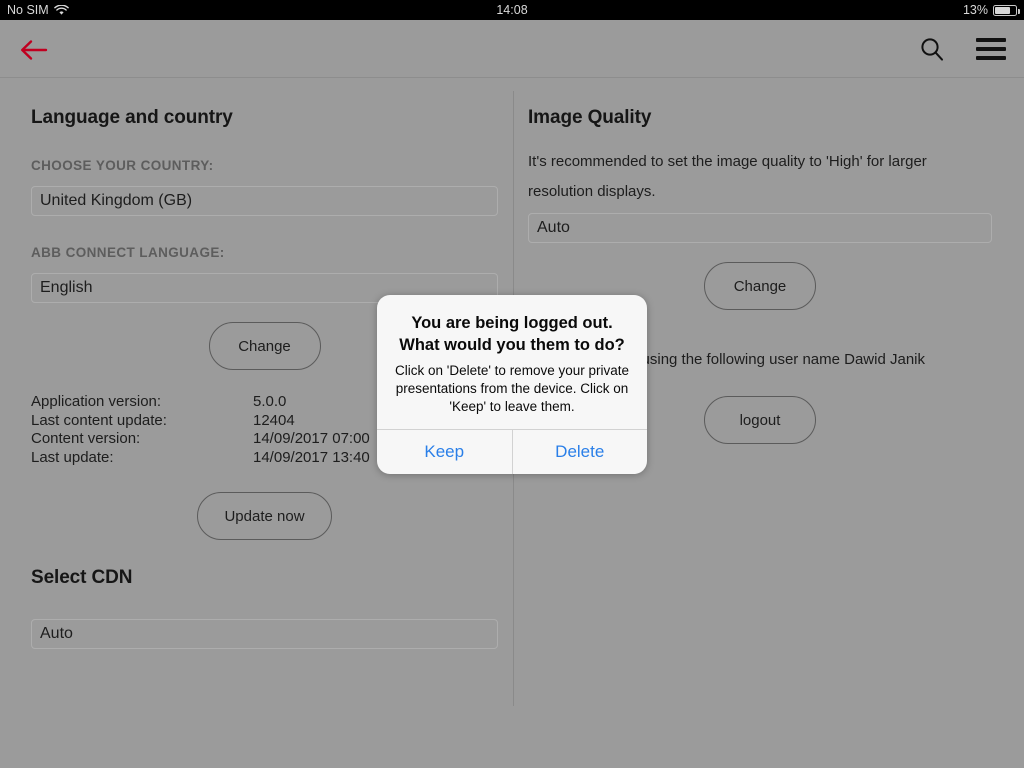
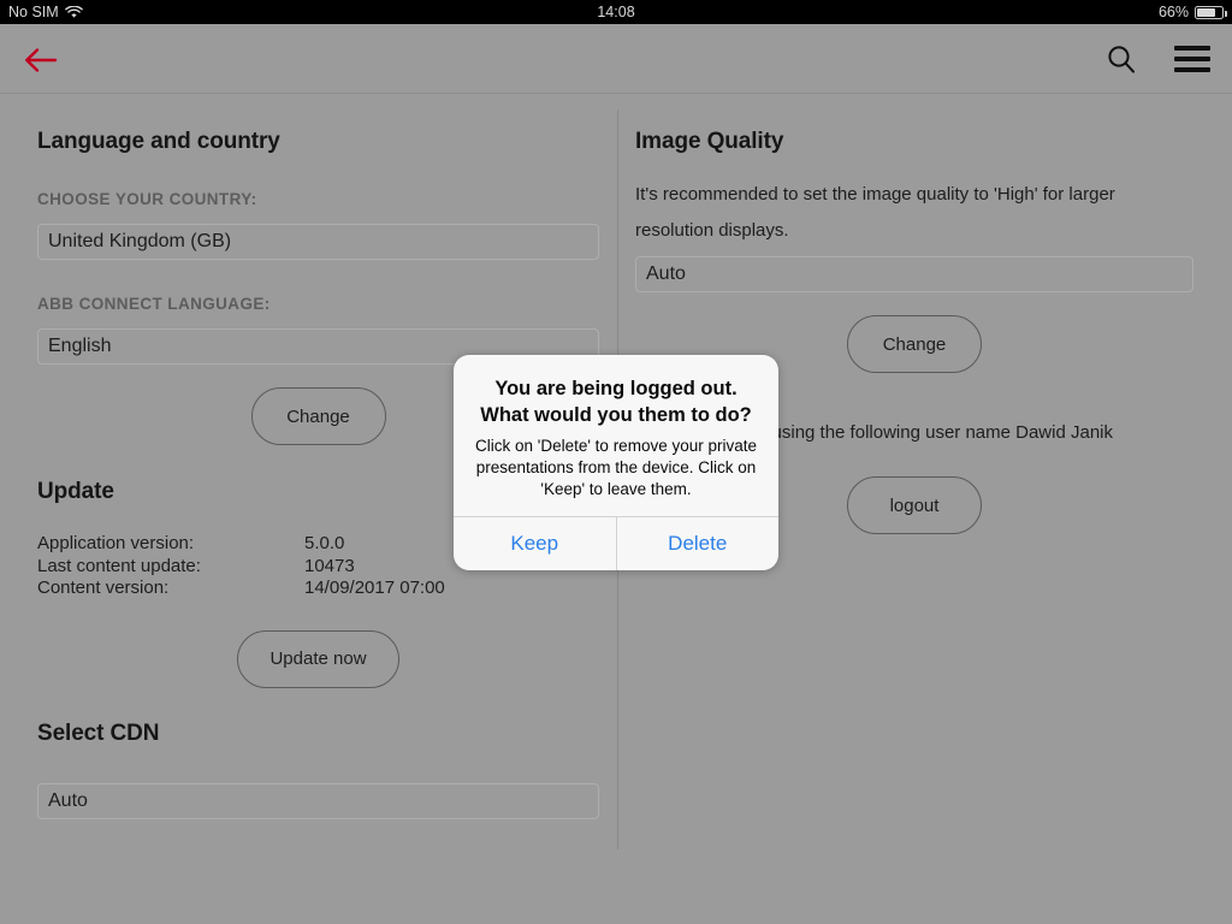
  No SIM
  14:08
- 13%
+ 66%
  Language and country
  CHOOSE YOUR COUNTRY:
  United Kingdom (GB)
  ABB CONNECT LANGUAGE:
  English
  Change
+ Update
  Application version:
  5.0.0
  Last content update:
- 12404
+ 10473
  Content version:
  14/09/2017 07:00
- Last update:
- 14/09/2017 13:40
  Update now
  Select CDN
  Auto
  Image Quality
  It's recommended to set the image quality to 'High' for larger resolution displays.
  Auto
  Change
  sing the following user name Dawid Janik
  logout
  You are being logged out.
  What would you them to do?
  Click on 'Delete' to remove your private presentations from the device. Click on 'Keep' to leave them.
  Keep
  Delete
